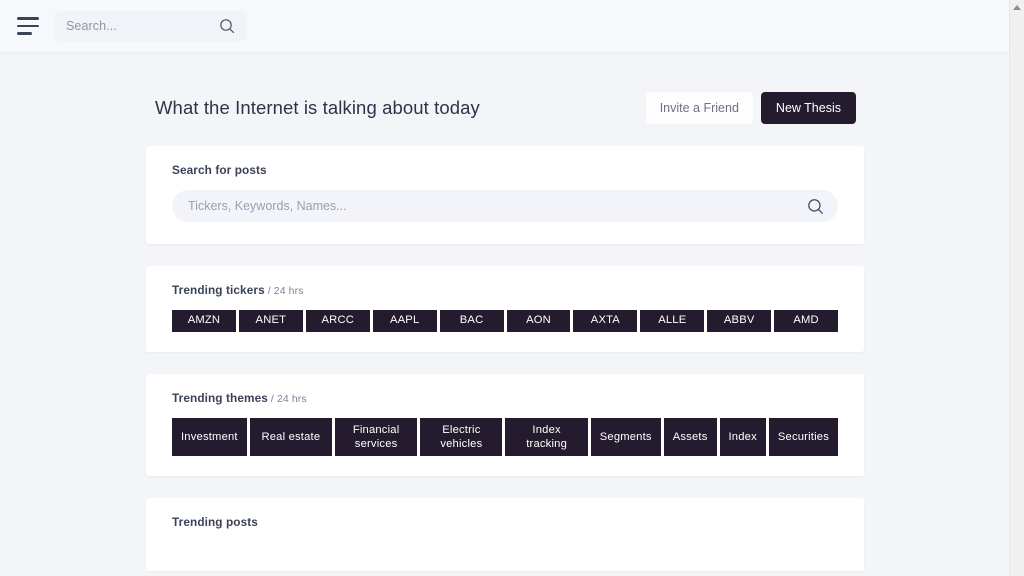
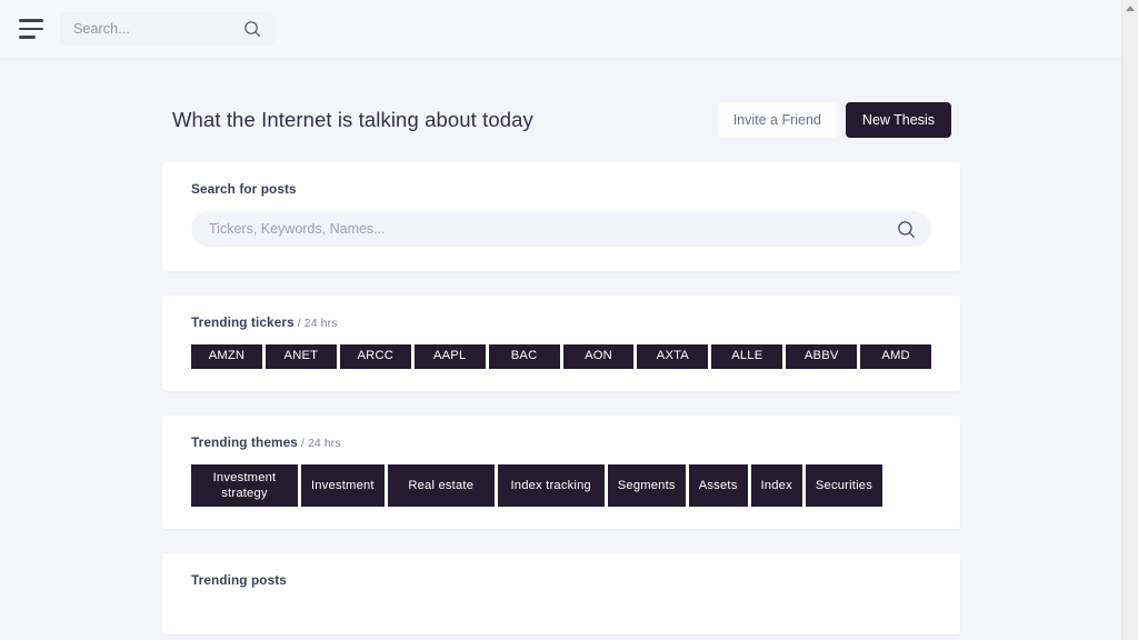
  Search...
  What the Internet is talking about today
  Invite a Friend
  New Thesis
  Search for posts
  Tickers, Keywords, Names...
  Trending tickers / 24 hrs
  AMZN
  ANET
  ARCC
  AAPL
  BAC
  AON
  AXTA
  ALLE
  ABBV
  AMD
  Trending themes / 24 hrs
+ Investment strategy
  Investment
  Real estate
- Financial services
- Electric vehicles
  Index tracking
  Segments
  Assets
  Index
  Securities
  Trending posts
